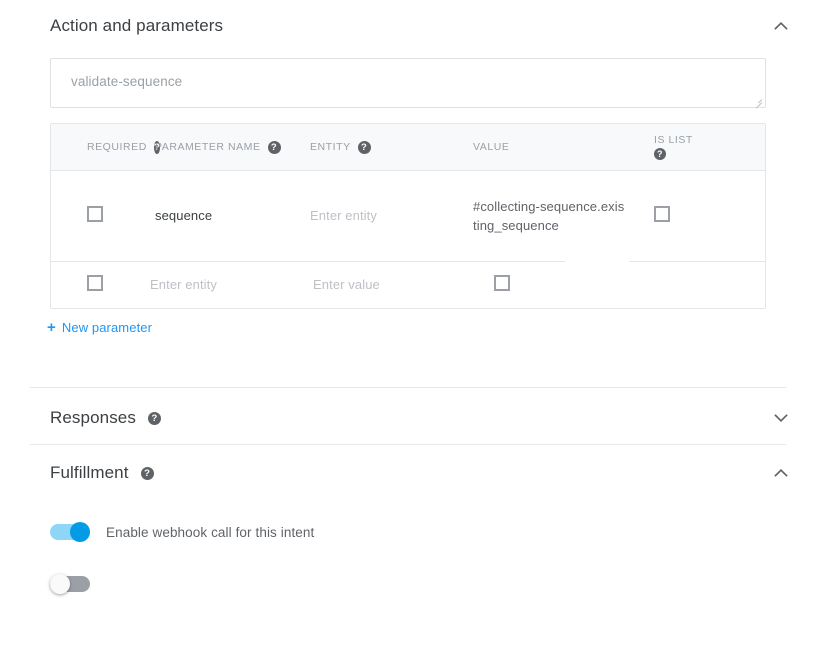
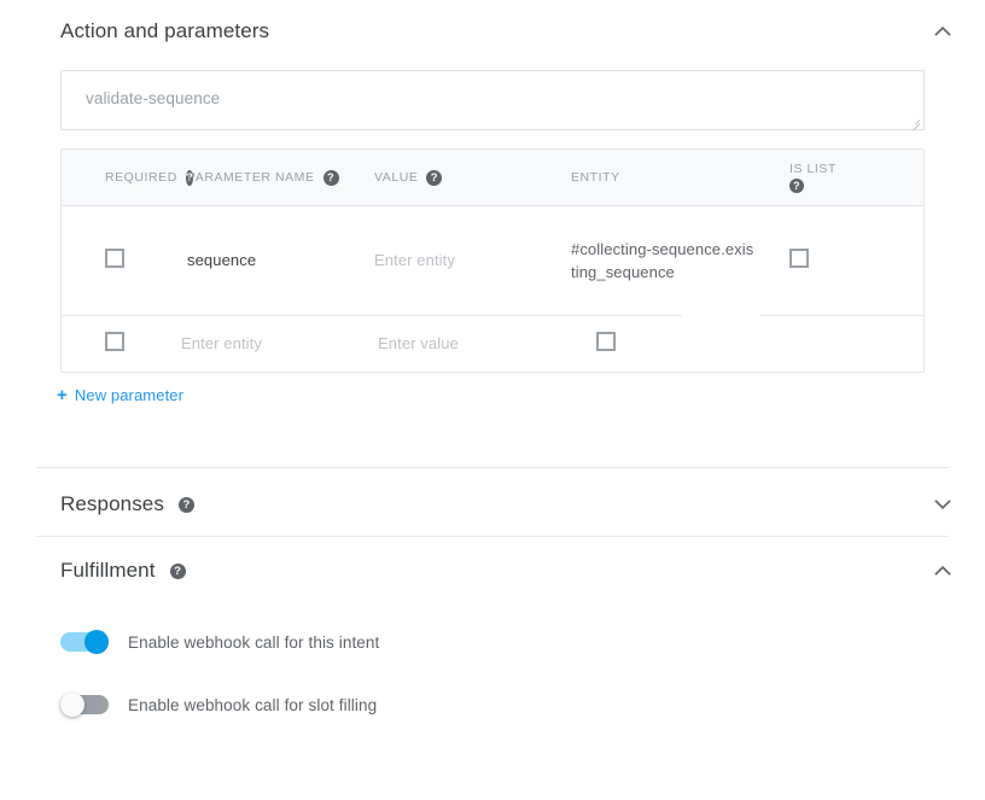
  Action and parameters
  validate-sequence
  REQUIRED
  ?
  PARAMETER NAME
  ?
- ENTITY
+ VALUE
  ?
- VALUE
+ ENTITY
  IS LIST
  ?
  sequence
  Enter entity
  #collecting-sequence.existing_sequence
  Enter entity
  Enter value
  +
  New parameter
  Responses
  ?
  Fulfillment
  ?
  Enable webhook call for this intent
+ Enable webhook call for slot filling
